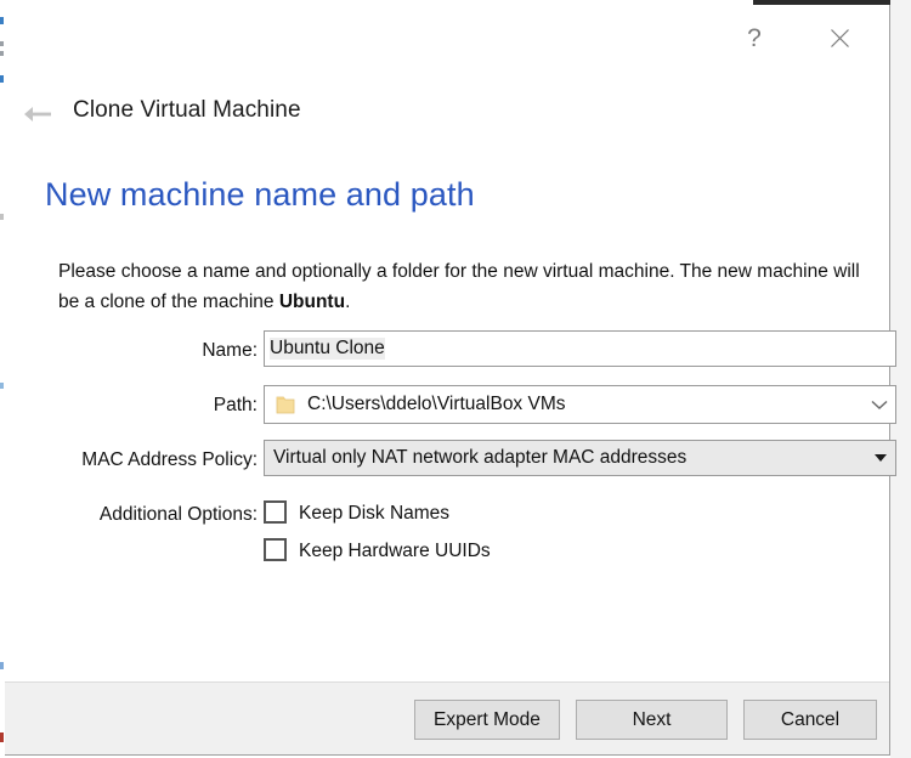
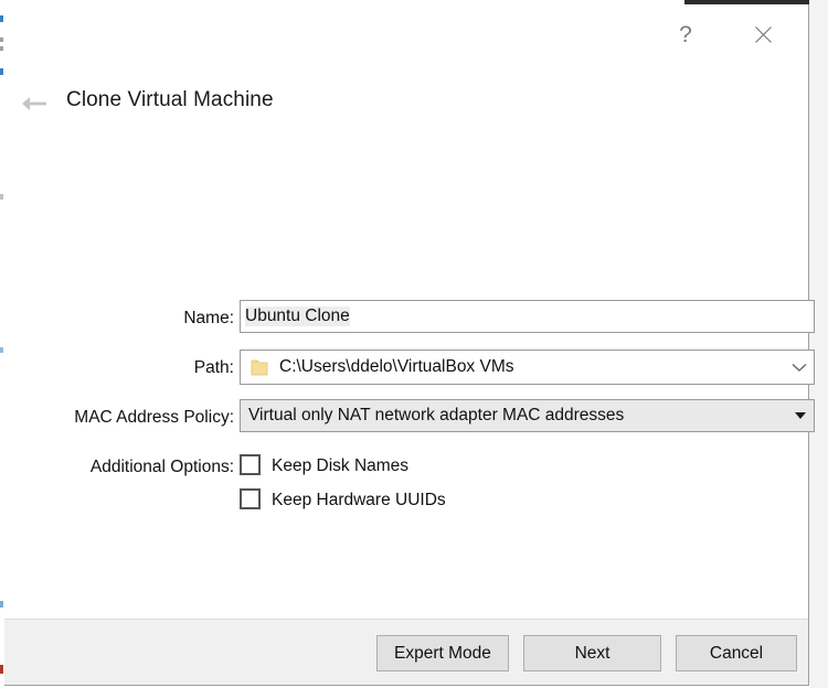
  ?
  Clone Virtual Machine
- New machine name and path
- Please choose a name and optionally a folder for the new virtual machine. The new machine will be a clone of the machine Ubuntu.
  Name:
  Ubuntu Clone
  Path:
  C:\Users\ddelo\VirtualBox VMs
  MAC Address Policy:
  Virtual only NAT network adapter MAC addresses
  Additional Options:
  Keep Disk Names
  Keep Hardware UUIDs
  Expert Mode
  Next
  Cancel
